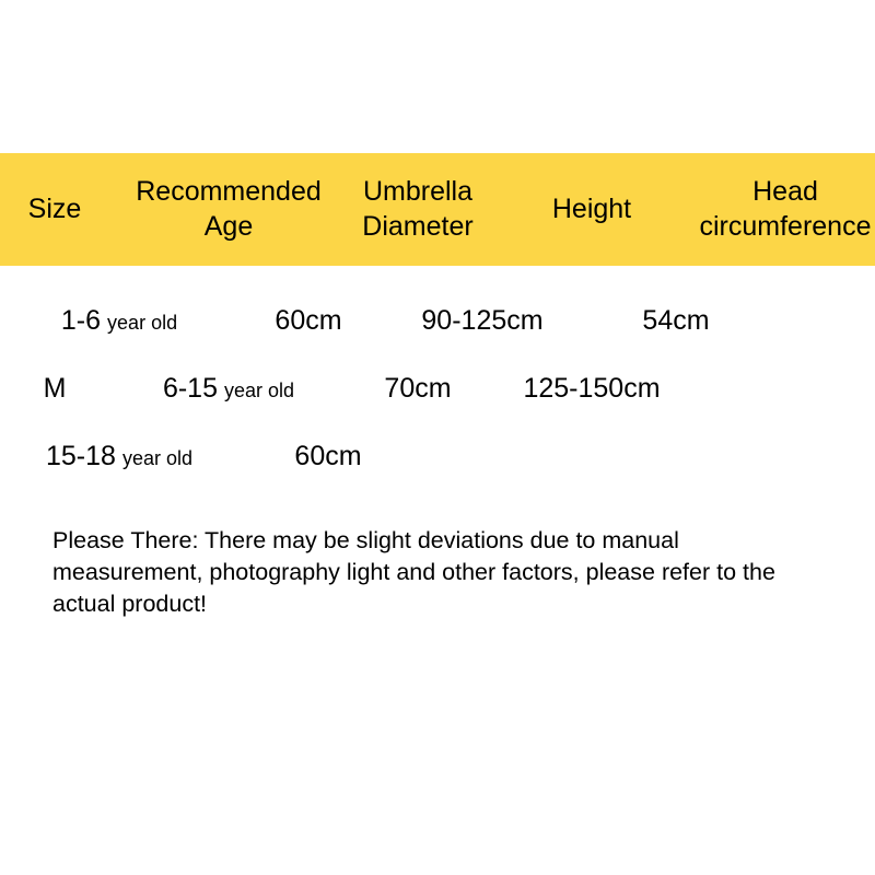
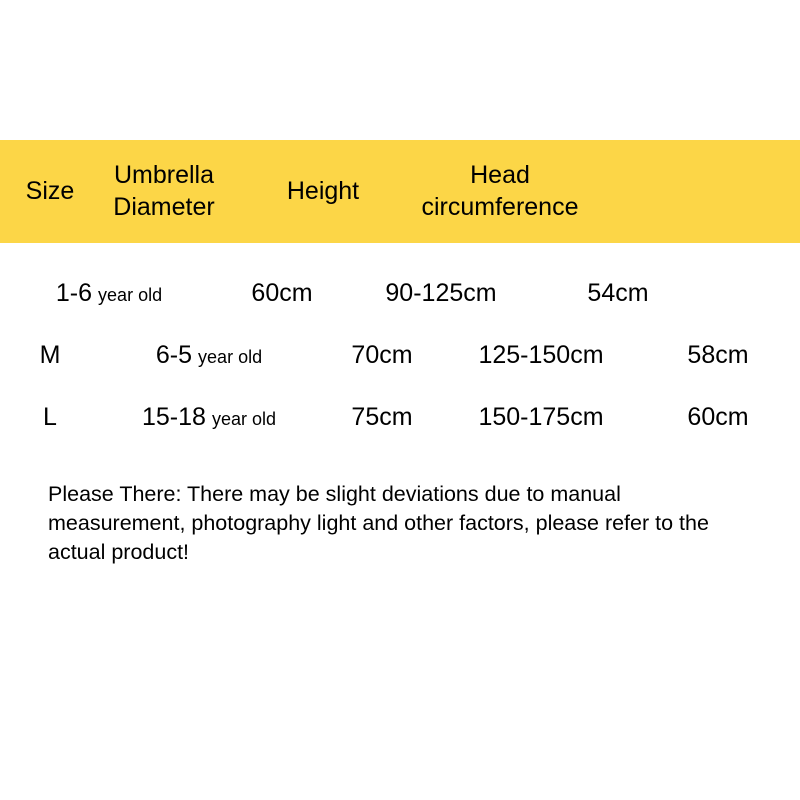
  Size
- Recommended Age
  Umbrella Diameter
  Height
  Head circumference
  1-6
  year old
  60cm
  90-125cm
  54cm
  M
- 6-15
+ 6-5
  year old
  70cm
  125-150cm
+ 58cm
+ L
  15-18
  year old
+ 75cm
+ 150-175cm
  60cm
  Please There: There may be slight deviations due to manual measurement, photography light and other factors, please refer to the actual product!
